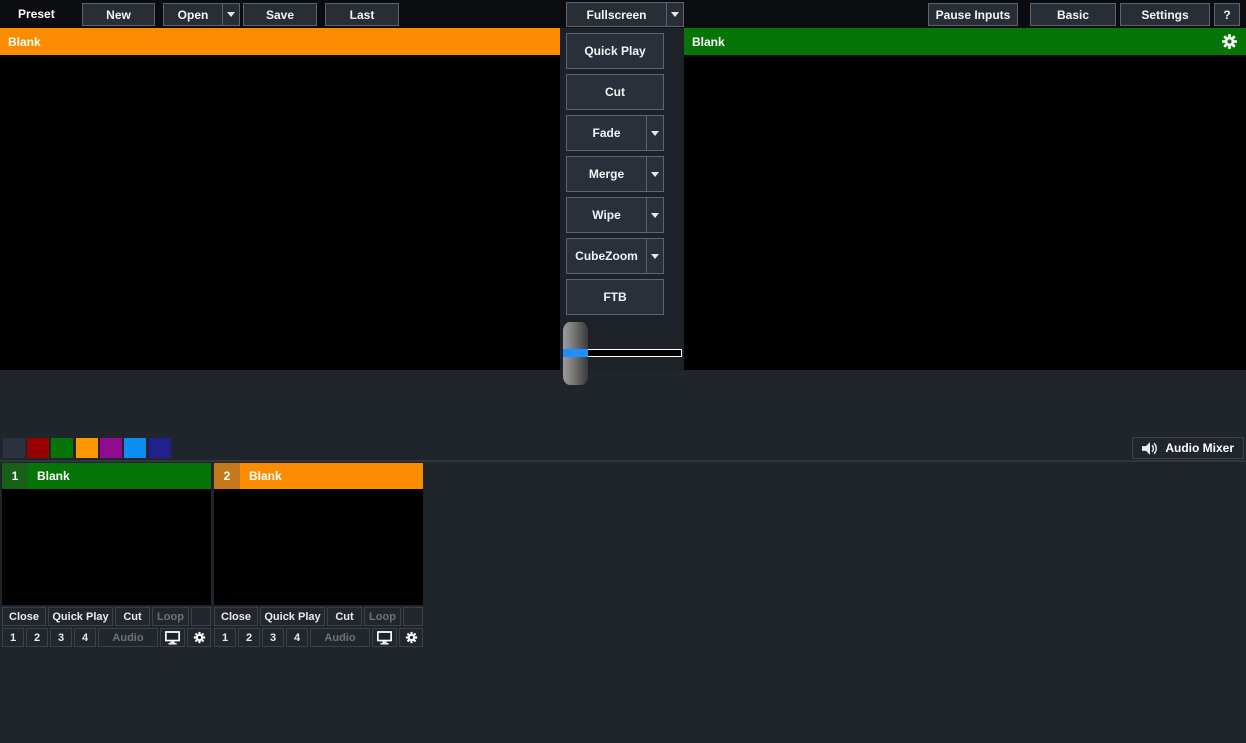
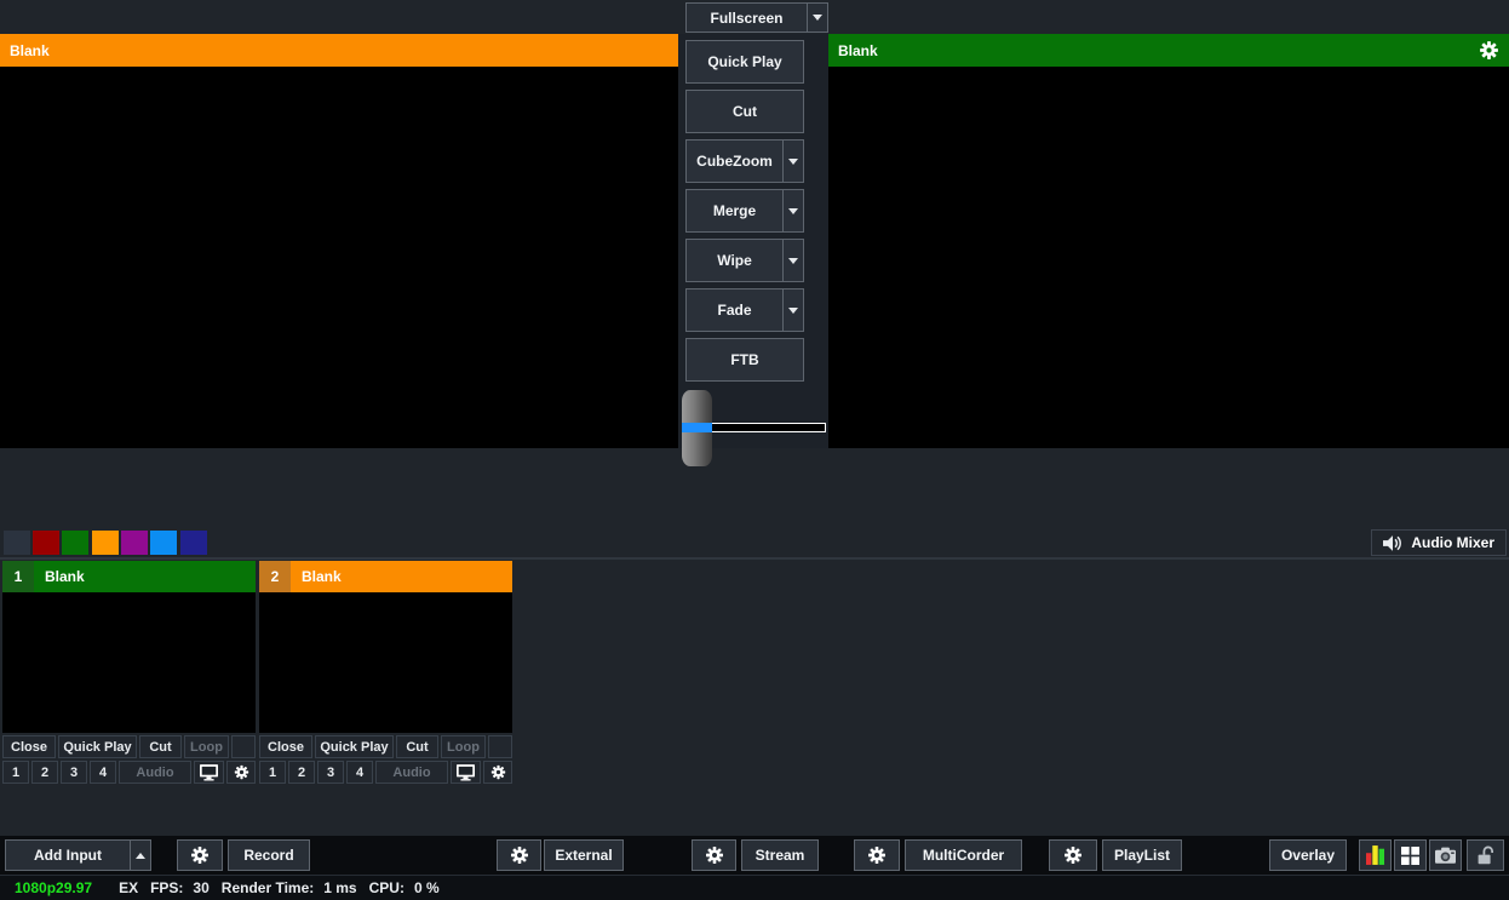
- Preset
- New
- Open
- Save
- Last
- Pause Inputs
- Basic
- Settings
- ?
  Blank
  Blank
  Fullscreen
  Quick Play
  Cut
- Fade
+ CubeZoom
  Merge
  Wipe
- CubeZoom
+ Fade
  FTB
  Audio Mixer
  1
  Blank
  Close
  Quick Play
  Cut
  Loop
  1
  2
  3
  4
  Audio
  2
  Blank
  Close
  Quick Play
  Cut
  Loop
  1
  2
  3
  4
  Audio
+ Add Input
+ Record
+ External
+ Stream
+ MultiCorder
+ PlayList
+ Overlay
+ 1080p29.97
+ EX
+ FPS:
+ 30
+ Render Time:
+ 1 ms
+ CPU:
+ 0 %
